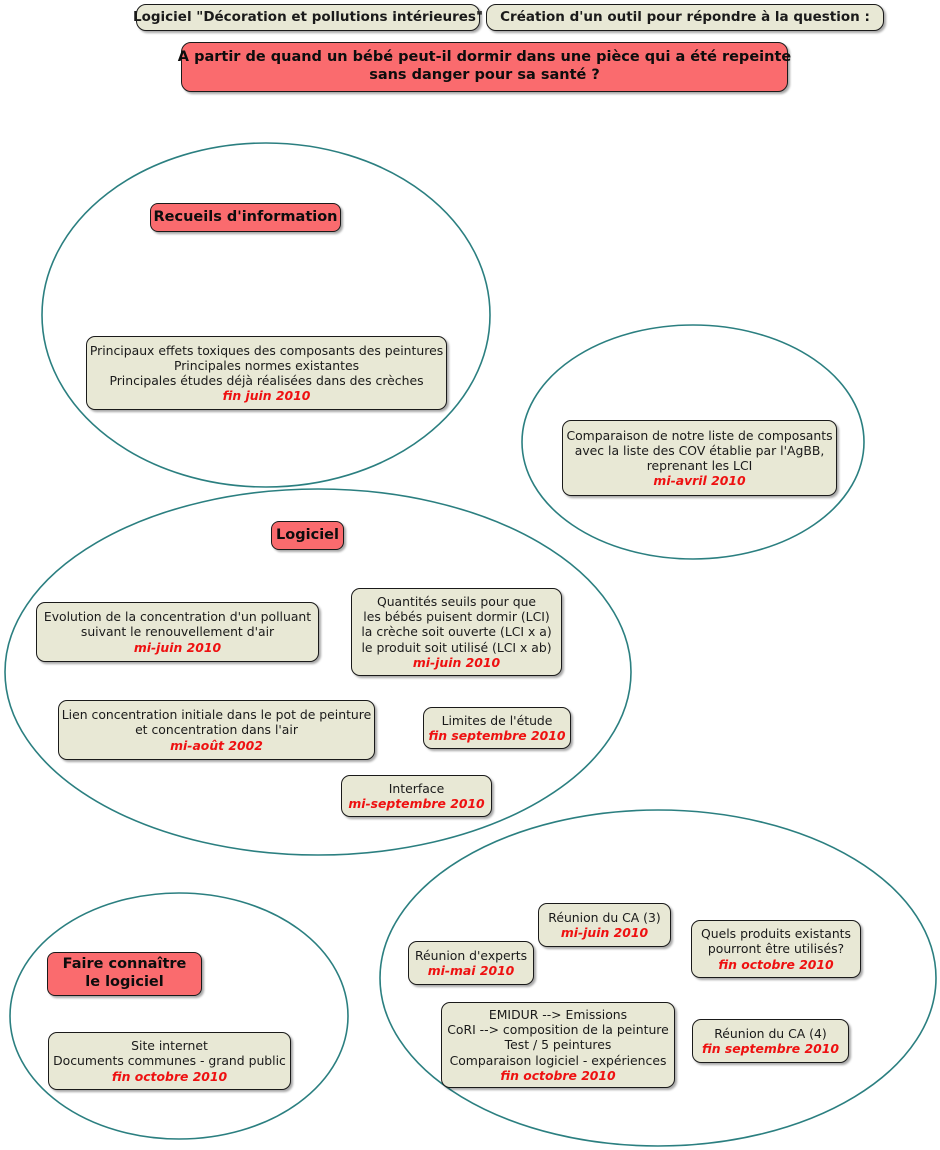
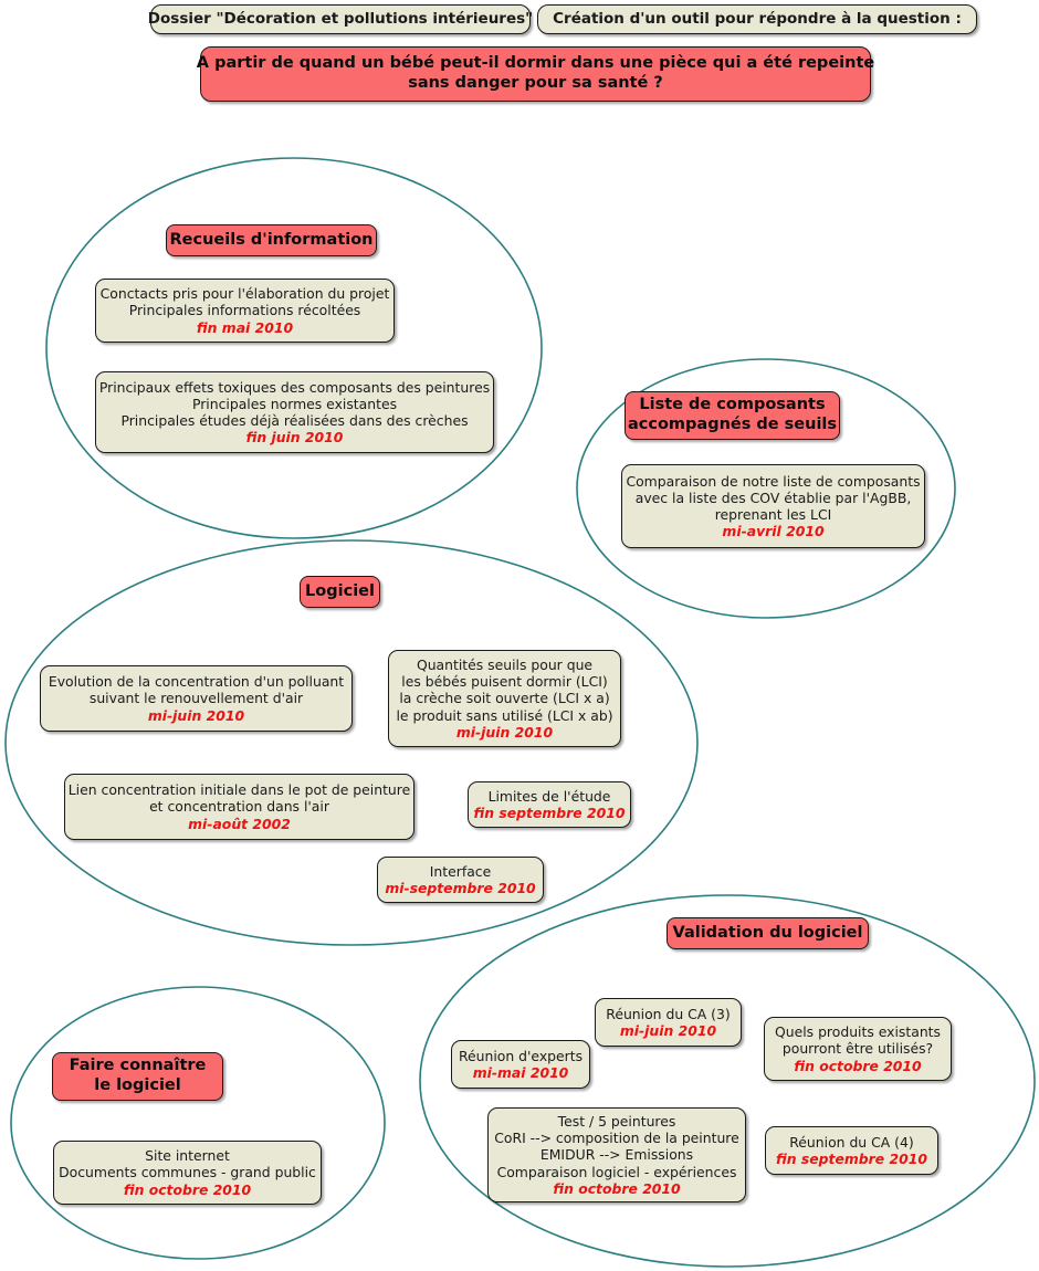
- Logiciel "Décoration et pollutions intérieures"
+ Dossier "Décoration et pollutions intérieures"
  Création d'un outil pour répondre à la question :
  A partir de quand un bébé peut-il dormir dans une pièce qui a été repeinte
  sans danger pour sa santé ?
  Recueils d'information
+ Conctacts pris pour l'élaboration du projet
+ Principales informations récoltées
+ fin mai 2010
  Principaux effets toxiques des composants des peintures
  Principales normes existantes
  Principales études déjà réalisées dans des crèches
  fin juin 2010
+ Liste de composants
+ accompagnés de seuils
  Comparaison de notre liste de composants
  avec la liste des COV établie par l'AgBB,
  reprenant les LCI
  mi-avril 2010
  Logiciel
  Evolution de la concentration d'un polluant
  suivant le renouvellement d'air
  mi-juin 2010
  Quantités seuils pour que
  les bébés puisent dormir (LCI)
  la crèche soit ouverte (LCI x a)
- le produit soit utilisé (LCI x ab)
+ le produit sans utilisé (LCI x ab)
  mi-juin 2010
  Lien concentration initiale dans le pot de peinture
  et concentration dans l'air
  mi-août 2002
  Limites de l'étude
  fin septembre 2010
  Interface
  mi-septembre 2010
+ Validation du logiciel
  Réunion du CA (3)
  mi-juin 2010
  Réunion d'experts
  mi-mai 2010
  Quels produits existants
  pourront être utilisés?
  fin octobre 2010
- EMIDUR --> Emissions
+ Test / 5 peintures
  CoRI --> composition de la peinture
- Test / 5 peintures
+ EMIDUR --> Emissions
  Comparaison logiciel - expériences
  fin octobre 2010
  Réunion du CA (4)
  fin septembre 2010
  Faire connaître
  le logiciel
  Site internet
  Documents communes - grand public
  fin octobre 2010
